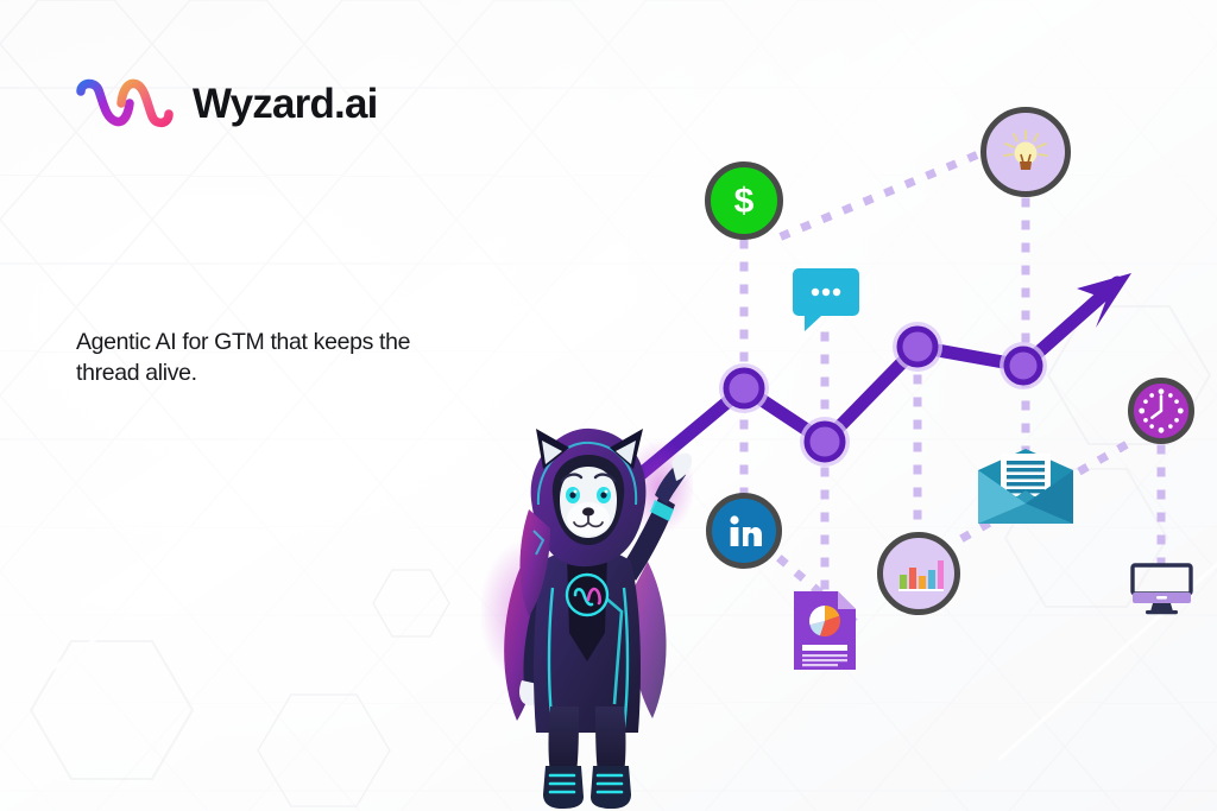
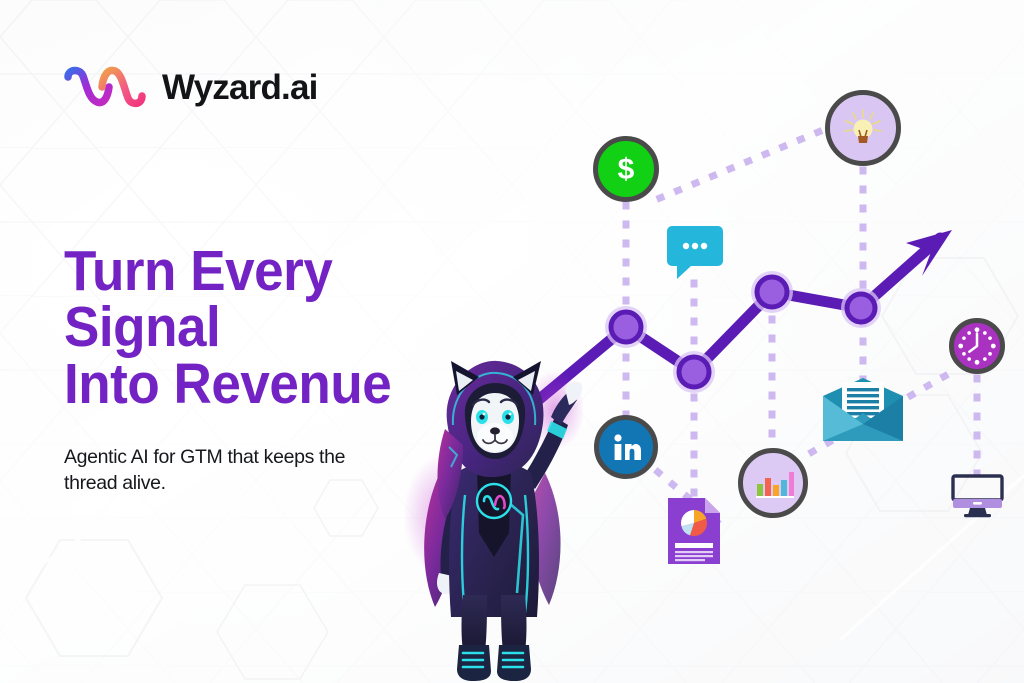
  Wyzard.ai
+ Turn Every Signal
+ Into Revenue
  Agentic AI for GTM that keeps the
  thread alive.
  $
